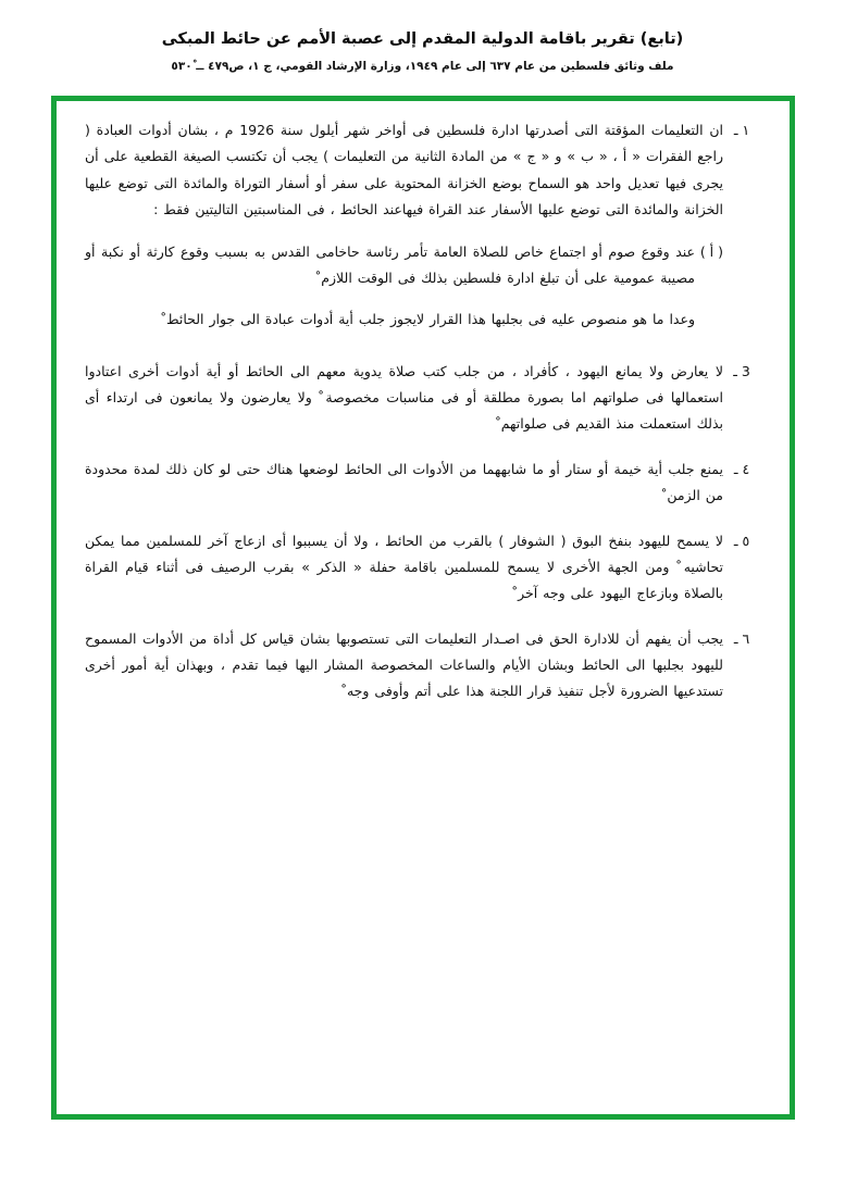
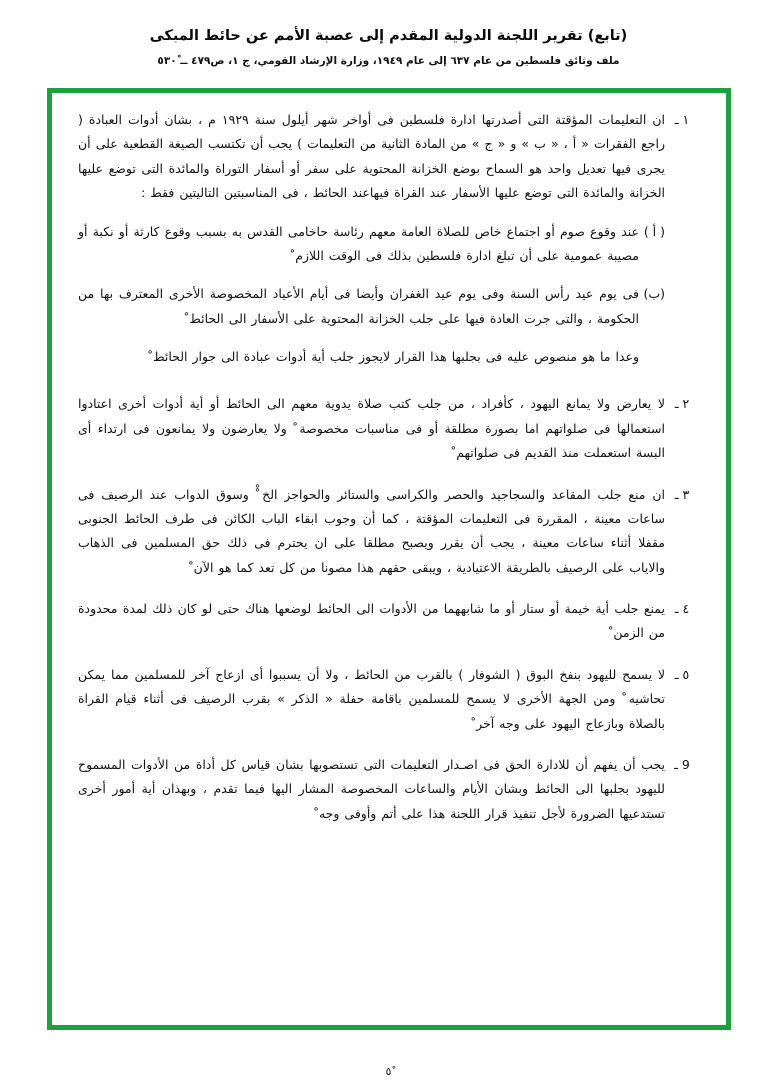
- (تابع) تقرير باقامة الدولية المقدم إلى عصبة الأمم عن حائط المبكى
+ (تابع) تقرير اللجنة الدولية المقدم إلى عصبة الأمم عن حائط المبكى
  ملف وثائق فلسطين من عام ٦٣٧ إلى عام ١٩٤٩، وزارة الإرشاد القومي، ج ١، ص٤٧٩ ــ ٥٣٠ْ
  ١ ـ
- ان التعليمات المؤقتة التى أصدرتها ادارة فلسطين فى أواخر شهر أيلول سنة 1926 م ، بشان أدوات العبادة ( راجع الفقرات « أ ، « ب » و « ج » من المادة الثانية من التعليمات ) يجب أن تكتسب الصيغة القطعية على أن يجرى فيها تعديل واحد هو السماح بوضع الخزانة المحتوية على سفر أو أسفار التوراة والمائدة التى توضع عليها الخزانة والمائدة التى توضع عليها الأسفار عند القراة فيهاعند الحائط ، فى المناسبتين التاليتين فقط :
+ ان التعليمات المؤقتة التى أصدرتها ادارة فلسطين فى أواخر شهر أيلول سنة ١٩٢٩ م ، بشان أدوات العبادة ( راجع الفقرات « أ ، « ب » و « ج » من المادة الثانية من التعليمات ) يجب أن تكتسب الصيغة القطعية على أن يجرى فيها تعديل واحد هو السماح بوضع الخزانة المحتوية على سفر أو أسفار التوراة والمائدة التى توضع عليها الخزانة والمائدة التى توضع عليها الأسفار عند القراة فيهاعند الحائط ، فى المناسبتين التاليتين فقط :
  ( أ )
- عند وقوع صوم أو اجتماع خاص للصلاة العامة تأمر رئاسة حاخامى القدس به بسبب وقوع كارثة أو نكبة أو مصيبة عمومية على أن تبلغ ادارة فلسطين بذلك فى الوقت اللازم ْ
+ عند وقوع صوم أو اجتماع خاص للصلاة العامة معهم رئاسة حاخامى القدس به بسبب وقوع كارثة أو نكبة أو مصيبة عمومية على أن تبلغ ادارة فلسطين بذلك فى الوقت اللازم ْ
+ (ب)
+ فى يوم عيد رأس السنة وفى يوم عيد الغفران وأيضا فى أيام الأعياد المخصوصة الأخرى المعترف بها من الحكومة ، والتى جرت العادة فيها على جلب الخزانة المحتوية على الأسفار الى الحائط ْ
  وعدا ما هو منصوص عليه فى بجلبها هذا القرار لايجوز جلب أية أدوات عبادة الى جوار الحائط ْ
- 3 ـ
+ ٢ ـ
- لا يعارض ولا يمانع اليهود ، كأفراد ، من جلب كتب صلاة يدوية معهم الى الحائط أو أية أدوات أخرى اعتادوا استعمالها فى صلواتهم اما بصورة مطلقة أو فى مناسبات مخصوصة ْ ولا يعارضون ولا يمانعون فى ارتداء أى بذلك استعملت منذ القديم فى صلواتهم ْ
+ لا يعارض ولا يمانع اليهود ، كأفراد ، من جلب كتب صلاة يدوية معهم الى الحائط أو أية أدوات أخرى اعتادوا استعمالها فى صلواتهم اما بصورة مطلقة أو فى مناسبات مخصوصة ْ ولا يعارضون ولا يمانعون فى ارتداء أى البسة استعملت منذ القديم فى صلواتهم ْ
+ ٣ ـ
+ ان منع جلب المقاعد والسجاجيد والحصر والكراسى والستائر والحواجز الخ ْْ وسوق الدواب عند الرصيف فى ساعات معينة ، المقررة فى التعليمات المؤقتة ، كما أن وجوب ابقاء الباب الكائن فى طرف الحائط الجنوبى مقفلا أثناء ساعات معينة ، يجب أن يقرر ويصبح مطلقا على ان يحترم فى ذلك حق المسلمين فى الذهاب والاياب على الرصيف بالطريقة الاعتيادية ، ويبقى حقهم هذا مصونا من كل تعد كما هو الآن ْ
  ٤ ـ
  يمنع جلب أية خيمة أو ستار أو ما شابههما من الأدوات الى الحائط لوضعها هناك حتى لو كان ذلك لمدة محدودة من الزمن ْ
  ٥ ـ
  لا يسمح لليهود بنفخ البوق ( الشوفار ) بالقرب من الحائط ، ولا أن يسببوا أى ازعاج آخر للمسلمين مما يمكن تحاشيه ْ ومن الجهة الأخرى لا يسمح للمسلمين باقامة حفلة « الذكر » بقرب الرصيف فى أثناء قيام القراة بالصلاة وبازعاج اليهود على وجه آخر ْ
- ٦ ـ
+ 9 ـ
  يجب أن يفهم أن للادارة الحق فى اصـدار التعليمات التى تستصوبها بشان قياس كل أداة من الأدوات المسموح لليهود بجلبها الى الحائط وبشان الأيام والساعات المخصوصة المشار اليها فيما تقدم ، وبهذان أية أمور أخرى تستدعيها الضرورة لأجل تنفيذ قرار اللجنة هذا على أتم وأوفى وجه ْ
+ ٥ْ
